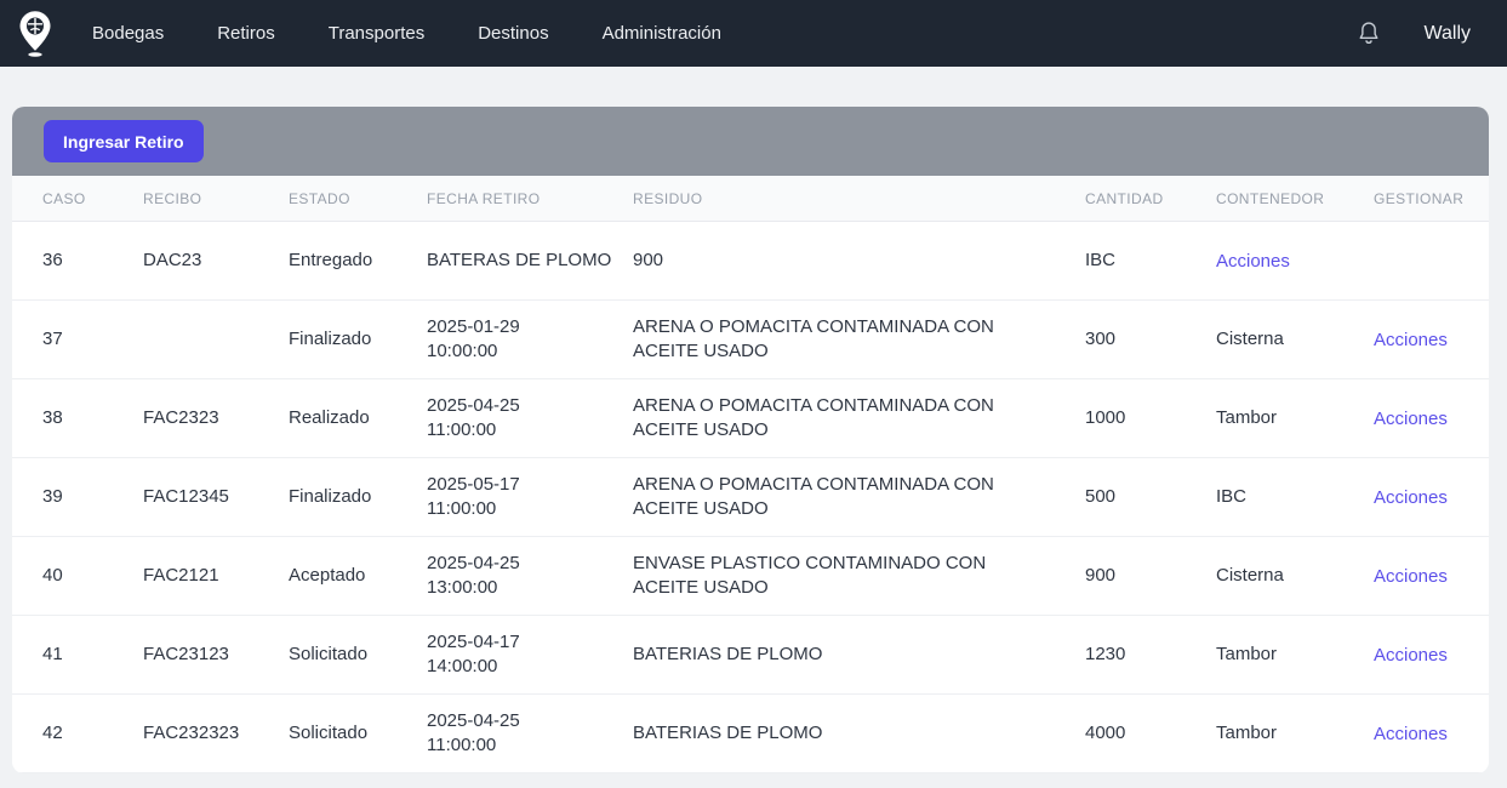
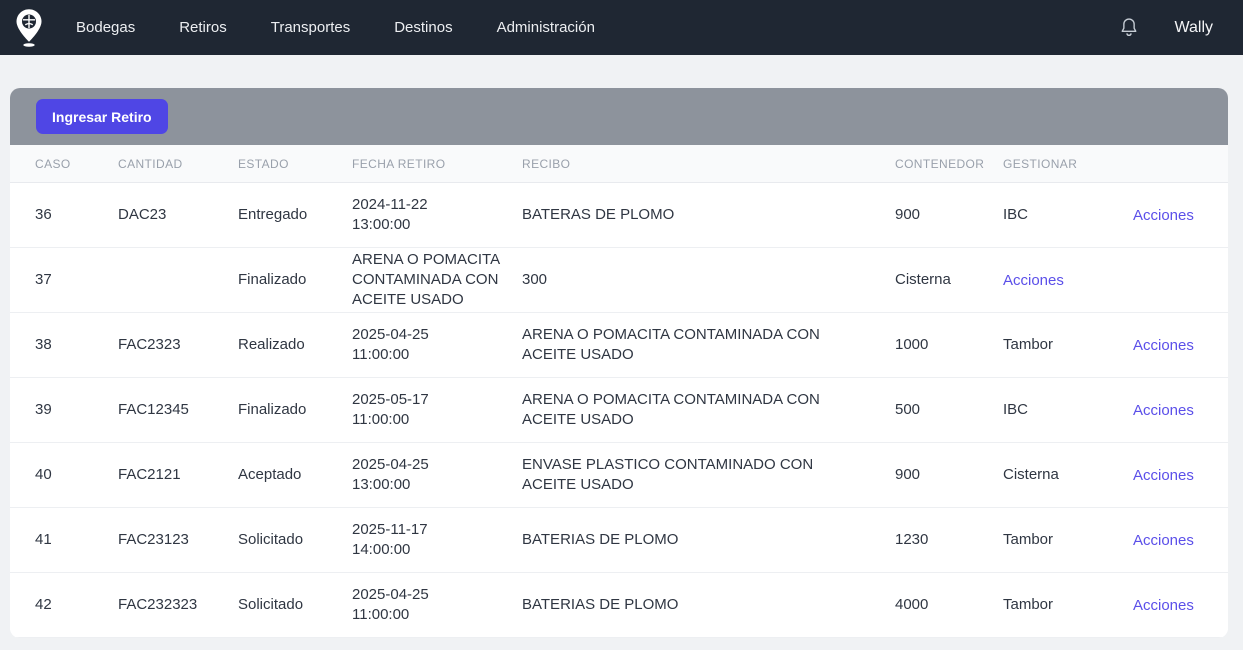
  Bodegas
  Retiros
  Transportes
  Destinos
  Administración
  Wally
  Ingresar Retiro
  CASO
- RECIBO
+ CANTIDAD
  ESTADO
  FECHA RETIRO
- RESIDUO
- CANTIDAD
+ RECIBO
  CONTENEDOR
  GESTIONAR
  36
  DAC23
  Entregado
+ 2024-11-22 13:00:00
  BATERAS DE PLOMO
  900
  IBC
  Acciones
  37
  Finalizado
- 2025-01-29 10:00:00
  ARENA O POMACITA CONTAMINADA CON ACEITE USADO
  300
  Cisterna
  Acciones
  38
  FAC2323
  Realizado
  2025-04-25 11:00:00
  ARENA O POMACITA CONTAMINADA CON ACEITE USADO
  1000
  Tambor
  Acciones
  39
  FAC12345
  Finalizado
  2025-05-17 11:00:00
  ARENA O POMACITA CONTAMINADA CON ACEITE USADO
  500
  IBC
  Acciones
  40
  FAC2121
  Aceptado
  2025-04-25 13:00:00
  ENVASE PLASTICO CONTAMINADO CON ACEITE USADO
  900
  Cisterna
  Acciones
  41
  FAC23123
  Solicitado
- 2025-04-17 14:00:00
+ 2025-11-17 14:00:00
  BATERIAS DE PLOMO
  1230
  Tambor
  Acciones
  42
  FAC232323
  Solicitado
  2025-04-25 11:00:00
  BATERIAS DE PLOMO
  4000
  Tambor
  Acciones
